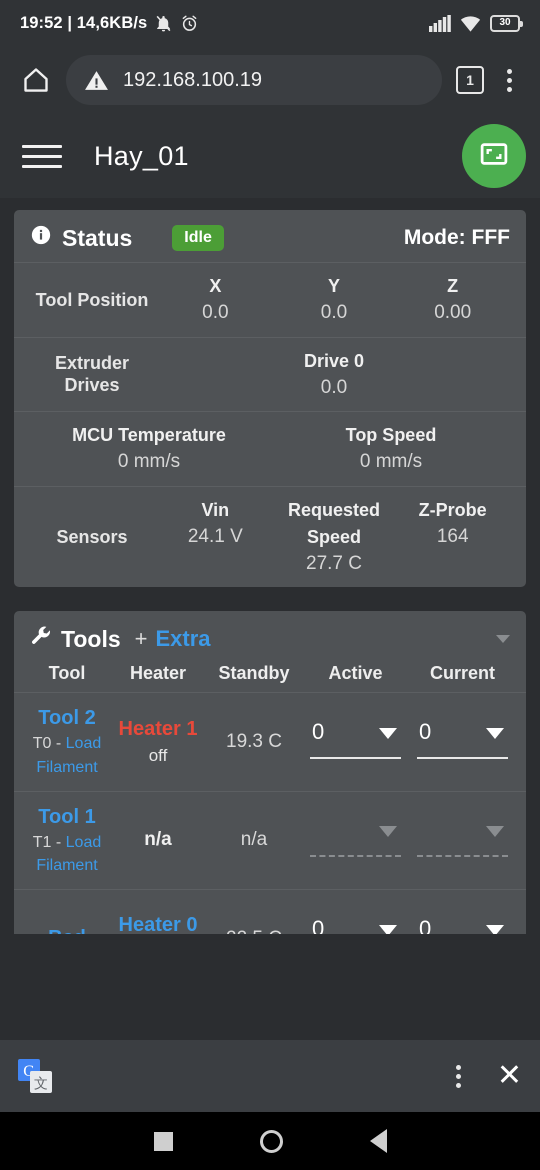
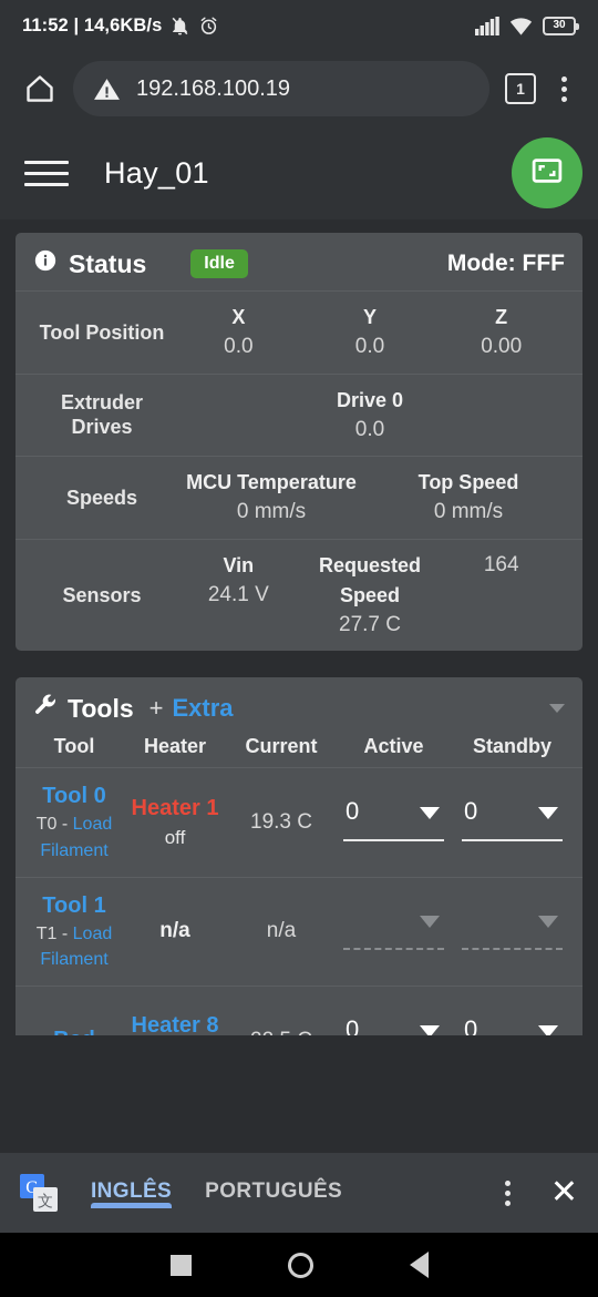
- 19:52 | 14,6KB/s
+ 11:52 | 14,6KB/s
  30
  192.168.100.19
  1
  Hay_01
  Status
  Idle
  Mode: FFF
  Tool Position
  X
  0.0
  Y
  0.0
  Z
  0.00
  Extruder Drives
  Drive 0
  0.0
+ Speeds
  MCU Temperature
  0 mm/s
  Top Speed
  0 mm/s
  Sensors
  Vin
  24.1 V
  Requested Speed
  27.7 C
- Z-Probe
  164
  Tools
  +
  Extra
  Tool
  Heater
- Standby
+ Current
  Active
- Current
+ Standby
- Tool 2
+ Tool 0
  T0 - Load Filament
  Heater 1
  off
  19.3 C
  0
  0
  Tool 1
  T1 - Load Filament
  n/a
  n/a
- Heater 0
+ Heater 8
  0
  0
  G
  文
+ INGLÊS
+ PORTUGUÊS
  ✕
